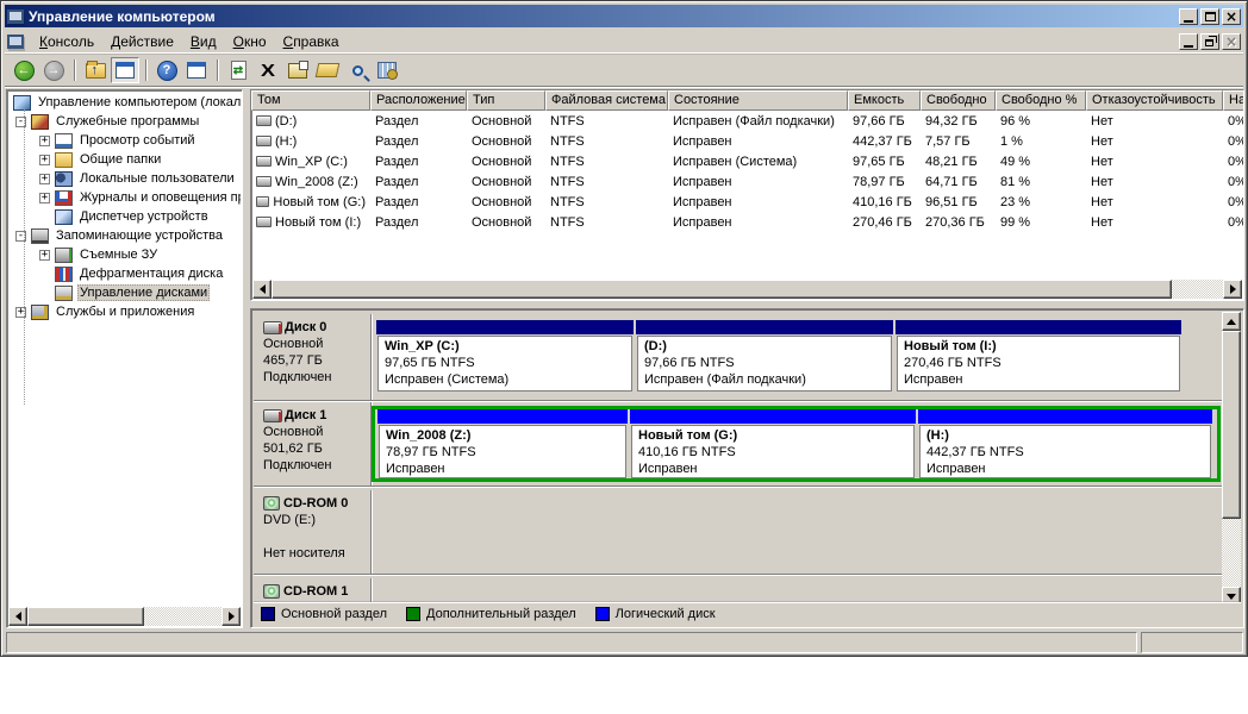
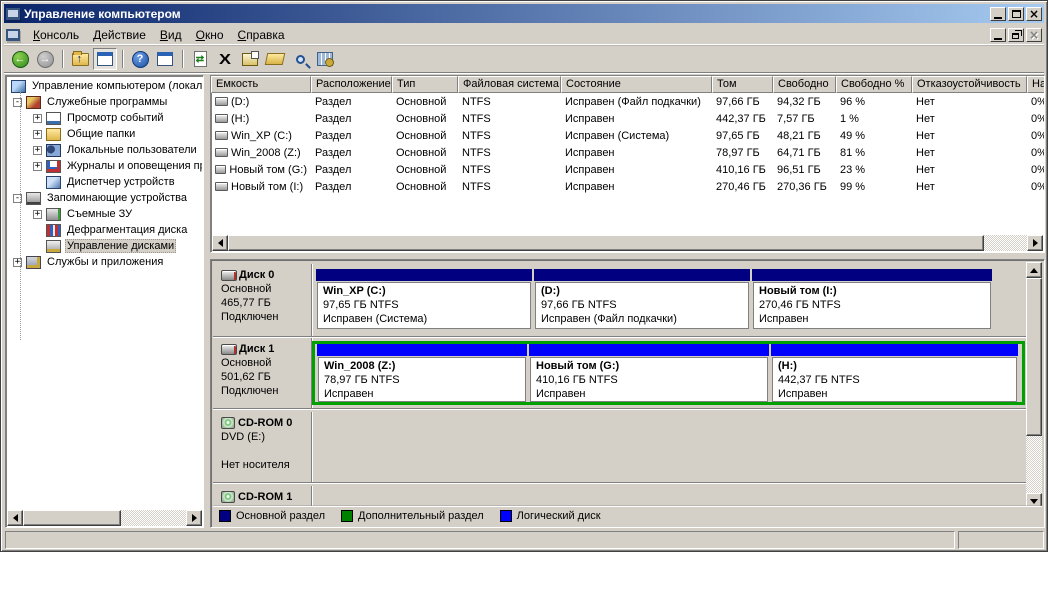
  Управление компьютером
  ×
  Консоль
  Действие
  Вид
  Окно
  Справка
  ×
  ←
  →
  ↑
  ?
  ⇄
  X
  Управление компьютером (локал
  -
  Служебные программы
  +
  Просмотр событий
  +
  Общие папки
  +
  Локальные пользователи
  +
  Журналы и оповещения п
  Диспетчер устройств
  -
  Запоминающие устройства
  +
  Съемные ЗУ
  Дефрагментация диска
  Управление дисками
  +
  Службы и приложения
- Том
+ Емкость
  Расположение
  Тип
  Файловая система
  Состояние
- Емкость
+ Том
  Свободно
  Свободно %
  Отказоустойчивость
  На
  (D:)
  Раздел
  Основной
  NTFS
  Исправен (Файл подкачки)
  97,66 ГБ
  94,32 ГБ
  96 %
  Нет
  0%
  (H:)
  Раздел
  Основной
  NTFS
  Исправен
  442,37 ГБ
  7,57 ГБ
  1 %
  Нет
  0%
  Win_XP (C:)
  Раздел
  Основной
  NTFS
  Исправен (Система)
  97,65 ГБ
  48,21 ГБ
  49 %
  Нет
  0%
  Win_2008 (Z:)
  Раздел
  Основной
  NTFS
  Исправен
  78,97 ГБ
  64,71 ГБ
  81 %
  Нет
  0%
  Новый том (G:)
  Раздел
  Основной
  NTFS
  Исправен
  410,16 ГБ
  96,51 ГБ
  23 %
  Нет
  0%
  Новый том (I:)
  Раздел
  Основной
  NTFS
  Исправен
  270,46 ГБ
  270,36 ГБ
  99 %
  Нет
  0%
  Диск 0
  Основной
  465,77 ГБ
  Подключен
  Win_XP (C:)
  97,65 ГБ NTFS
  Исправен (Система)
  (D:)
  97,66 ГБ NTFS
  Исправен (Файл подкачки)
  Новый том (I:)
  270,46 ГБ NTFS
  Исправен
  Диск 1
  Основной
  501,62 ГБ
  Подключен
  Win_2008 (Z:)
  78,97 ГБ NTFS
  Исправен
  Новый том (G:)
  410,16 ГБ NTFS
  Исправен
  (H:)
  442,37 ГБ NTFS
  Исправен
  CD-ROM 0
  DVD (E:)
  Нет носителя
  CD-ROM 1
  Основной раздел
  Дополнительный раздел
  Логический диск
